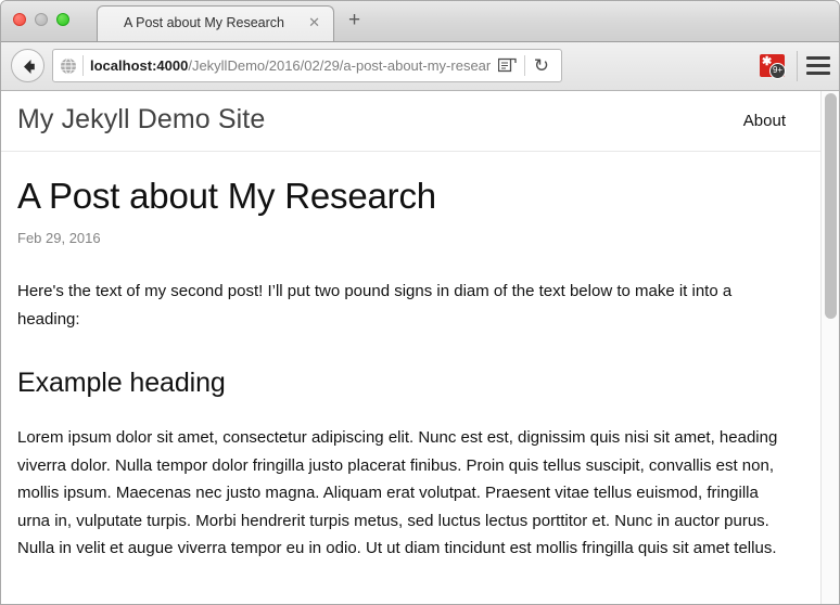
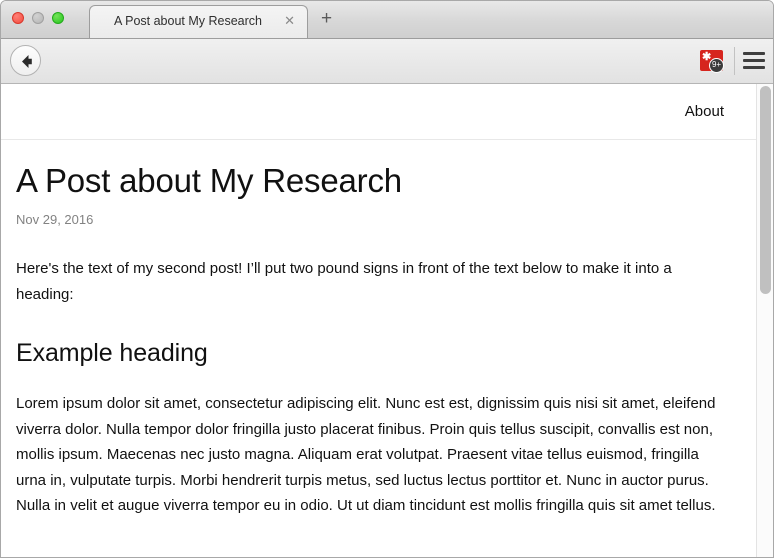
  A Post about My Research
  ✕
  +
- localhost:4000/JekyllDemo/2016/02/29/a-post-about-my-resear
- ↻
  ✱
  9+
- My Jekyll Demo Site
  About
  A Post about My Research
- Feb 29, 2016
+ Nov 29, 2016
- Here's the text of my second post! I’ll put two pound signs in diam of the text below to make it into a heading:
+ Here's the text of my second post! I’ll put two pound signs in front of the text below to make it into a heading:
  Example heading
- Lorem ipsum dolor sit amet, consectetur adipiscing elit. Nunc est est, dignissim quis nisi sit amet, heading viverra dolor. Nulla tempor dolor fringilla justo placerat finibus. Proin quis tellus suscipit, convallis est non, mollis ipsum. Maecenas nec justo magna. Aliquam erat volutpat. Praesent vitae tellus euismod, fringilla urna in, vulputate turpis. Morbi hendrerit turpis metus, sed luctus lectus porttitor et. Nunc in auctor purus. Nulla in velit et augue viverra tempor eu in odio. Ut ut diam tincidunt est mollis fringilla quis sit amet tellus.
+ Lorem ipsum dolor sit amet, consectetur adipiscing elit. Nunc est est, dignissim quis nisi sit amet, eleifend viverra dolor. Nulla tempor dolor fringilla justo placerat finibus. Proin quis tellus suscipit, convallis est non, mollis ipsum. Maecenas nec justo magna. Aliquam erat volutpat. Praesent vitae tellus euismod, fringilla urna in, vulputate turpis. Morbi hendrerit turpis metus, sed luctus lectus porttitor et. Nunc in auctor purus. Nulla in velit et augue viverra tempor eu in odio. Ut ut diam tincidunt est mollis fringilla quis sit amet tellus.
